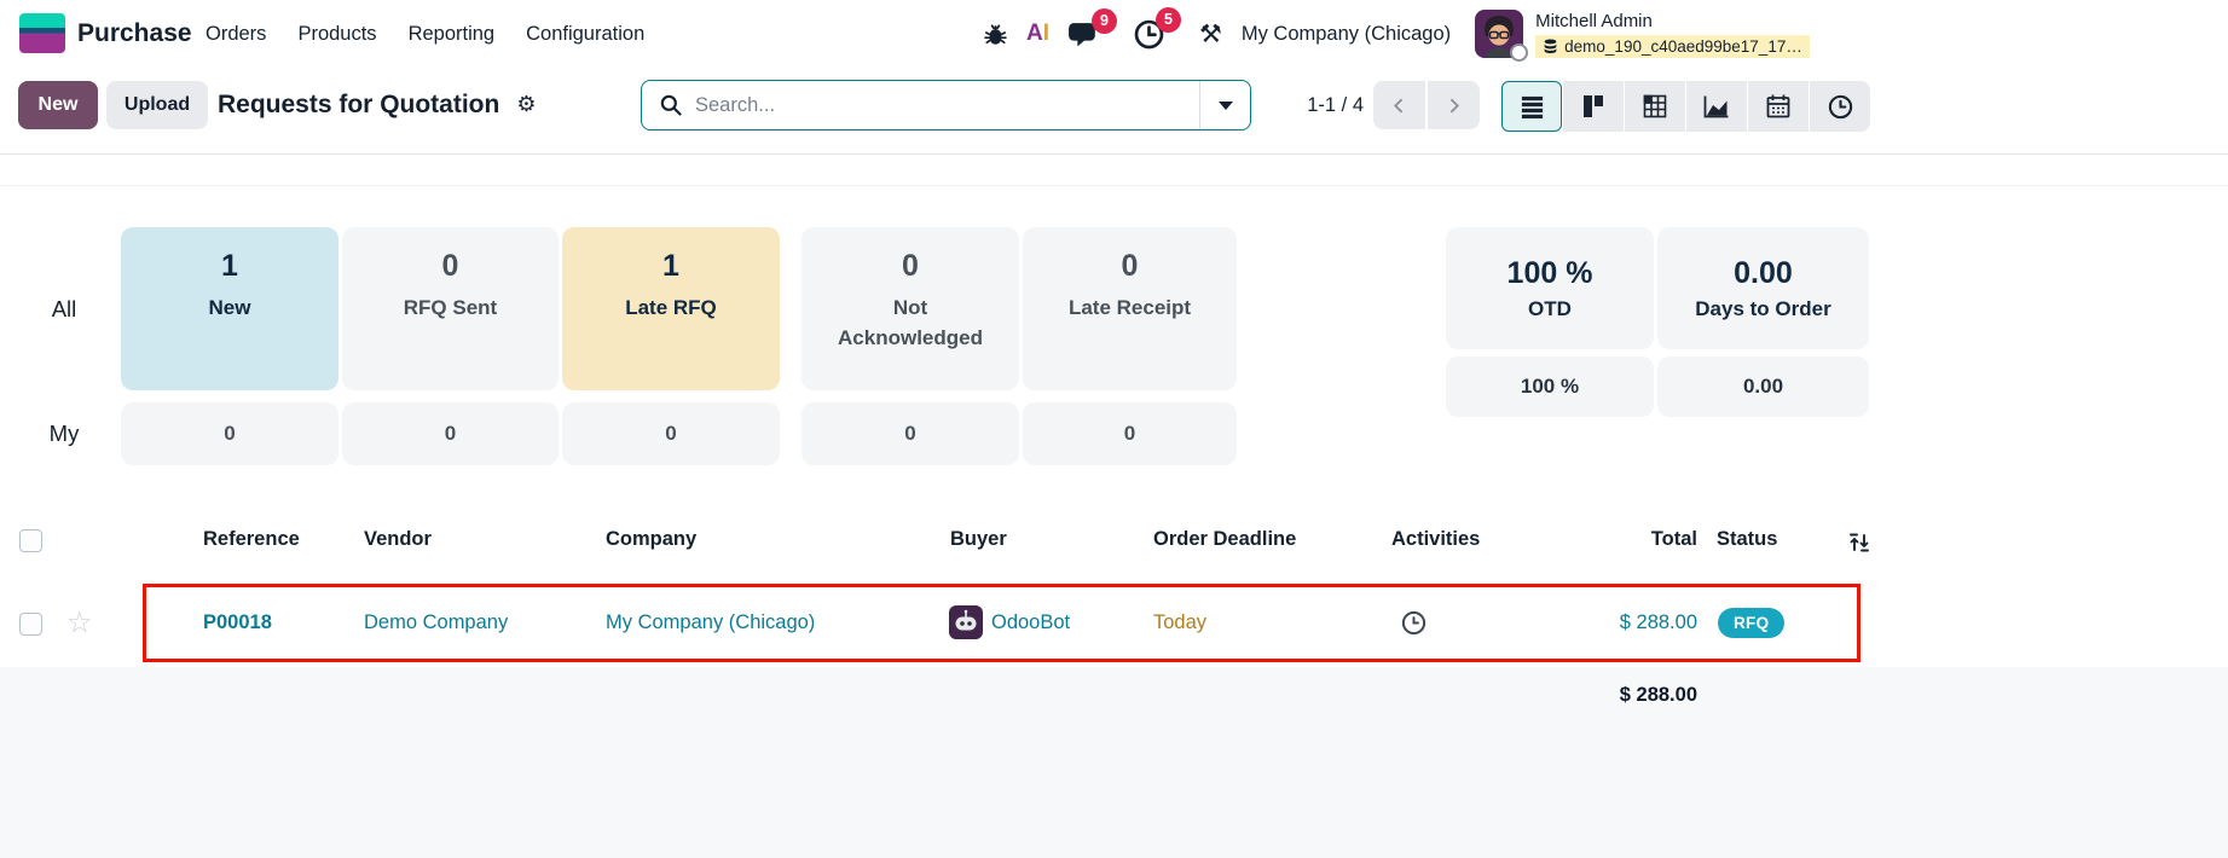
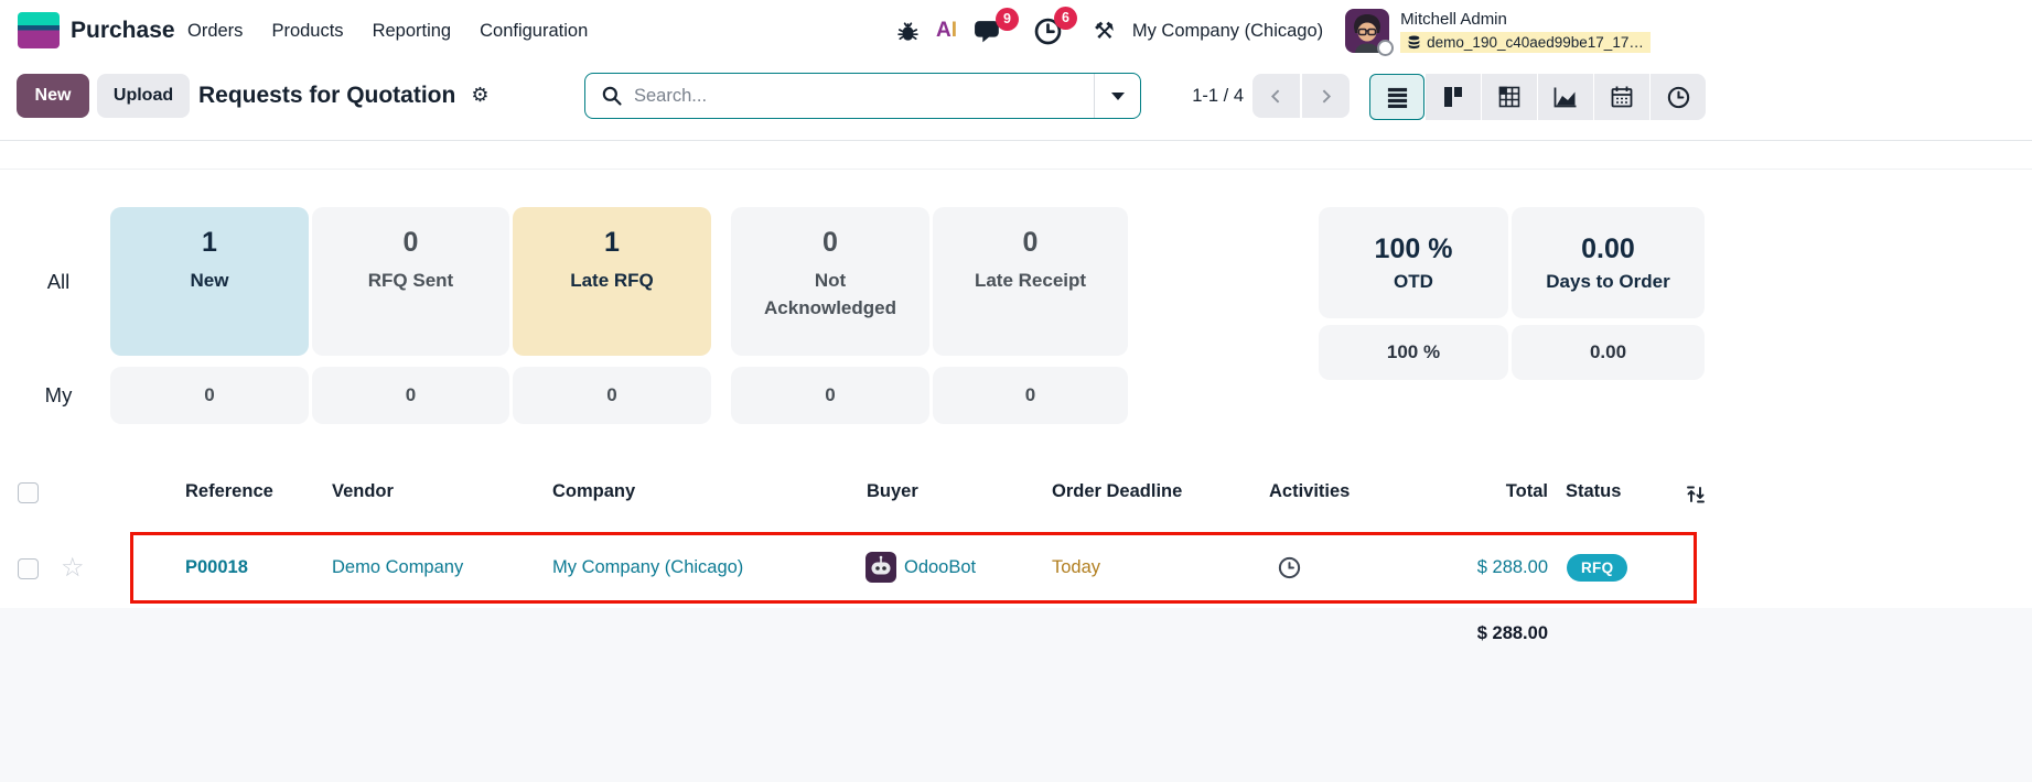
  Purchase
  Orders
  Products
  Reporting
  Configuration
  A
  I
  9
- 5
+ 6
  ⚒
  My Company (Chicago)
  Mitchell Admin
  demo_190_c40aed99be17_17…
  New
  Upload
  Requests for Quotation
  ⚙
  Search...
  1-1 / 4
  All
  My
  1
  New
  0
  0
  RFQ Sent
  0
  1
  Late RFQ
  0
  0
  Not Acknowledged
  0
  0
  Late Receipt
  0
  100 %
  OTD
  100 %
  0.00
  Days to Order
  0.00
  Reference
  Vendor
  Company
  Buyer
  Order Deadline
  Activities
  Total
  Status
  ☆
  P00018
  Demo Company
  My Company (Chicago)
  OdooBot
  Today
  $ 288.00
  RFQ
  $ 288.00
